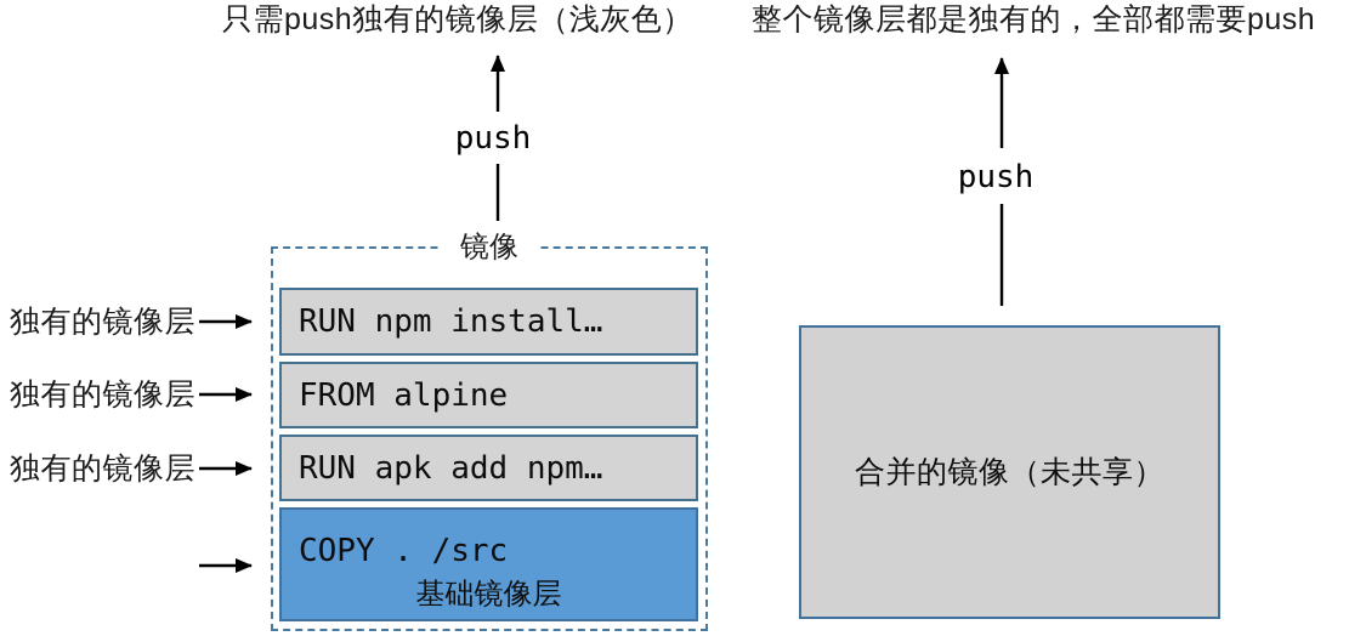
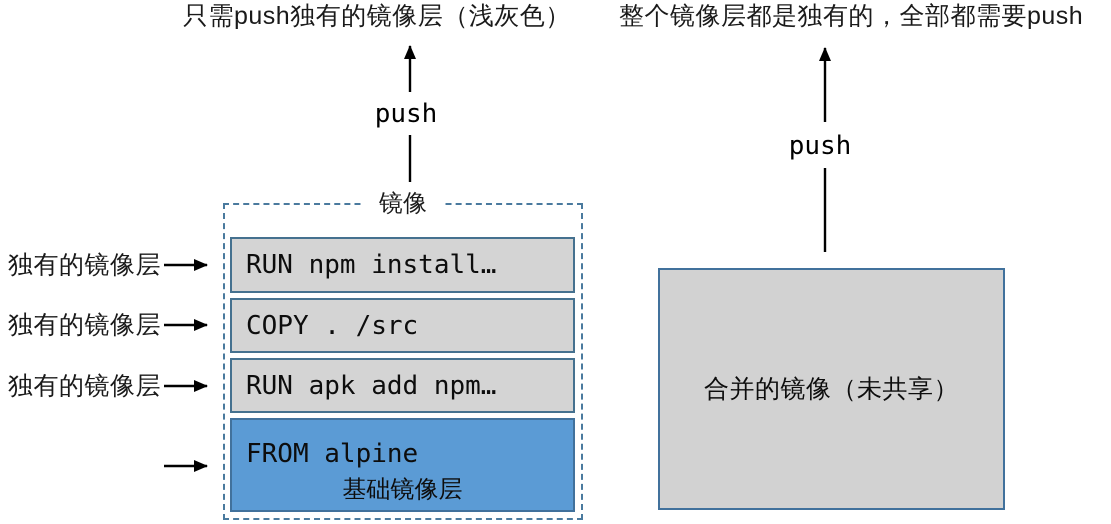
  只需push独有的镜像层（浅灰色）
  整个镜像层都是独有的，全部都需要push
  push
  push
  独有的镜像层
  独有的镜像层
  独有的镜像层
  镜像
  RUN npm install…
- FROM alpine
+ COPY . /src
  RUN apk add npm…
- COPY . /src
+ FROM alpine
  基础镜像层
  合并的镜像（未共享）
